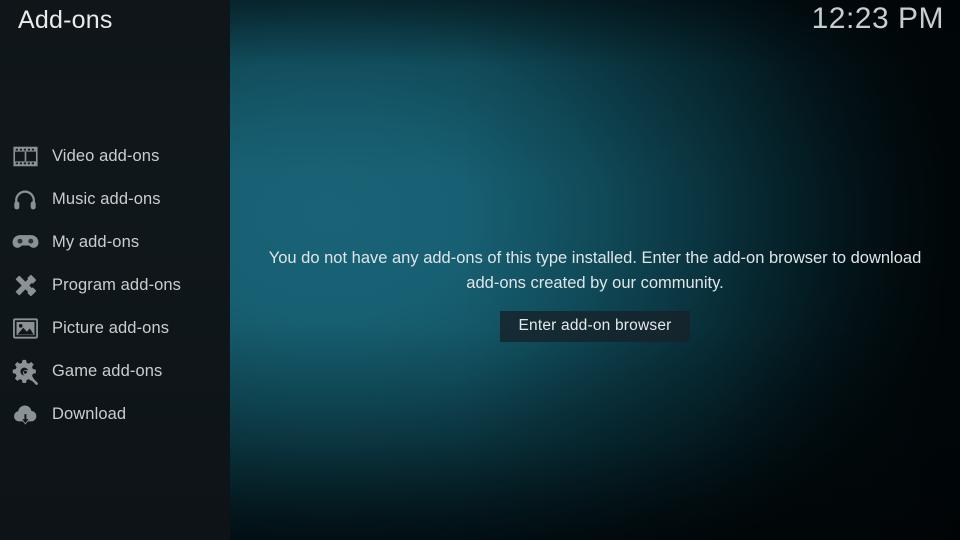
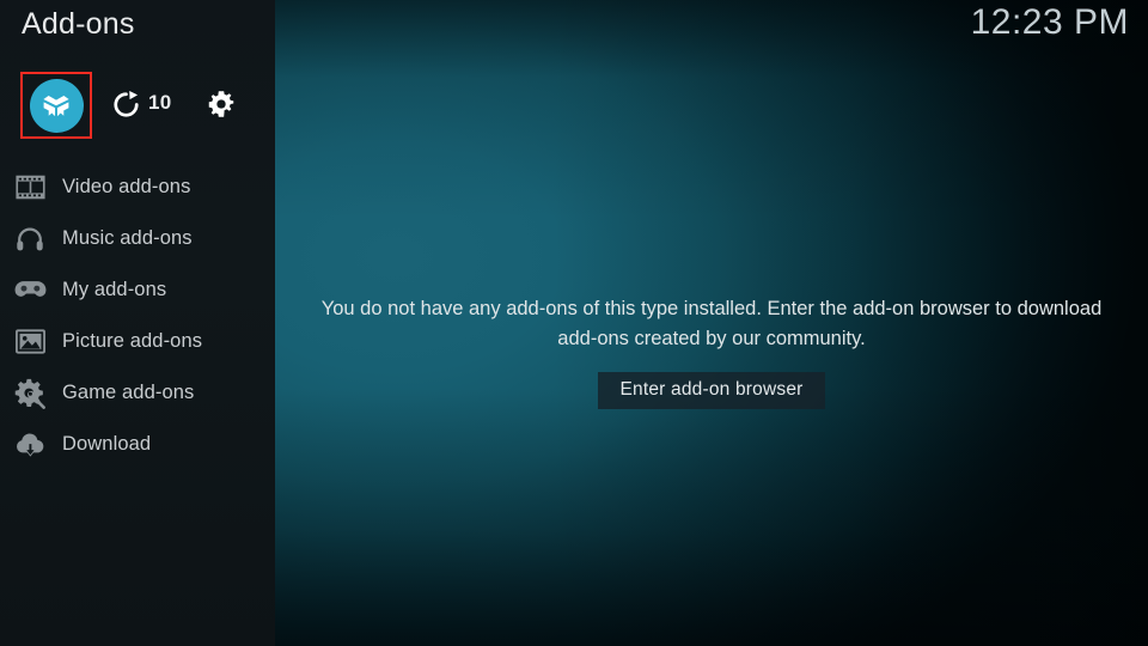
  12:23 PM
  You do not have any add-ons of this type installed. Enter the add-on browser to download add-ons created by our community.
  Enter add-on browser
  Add-ons
+ 10
  Video add-ons
  Music add-ons
  My add-ons
- Program add-ons
  Picture add-ons
  Game add-ons
  Download
